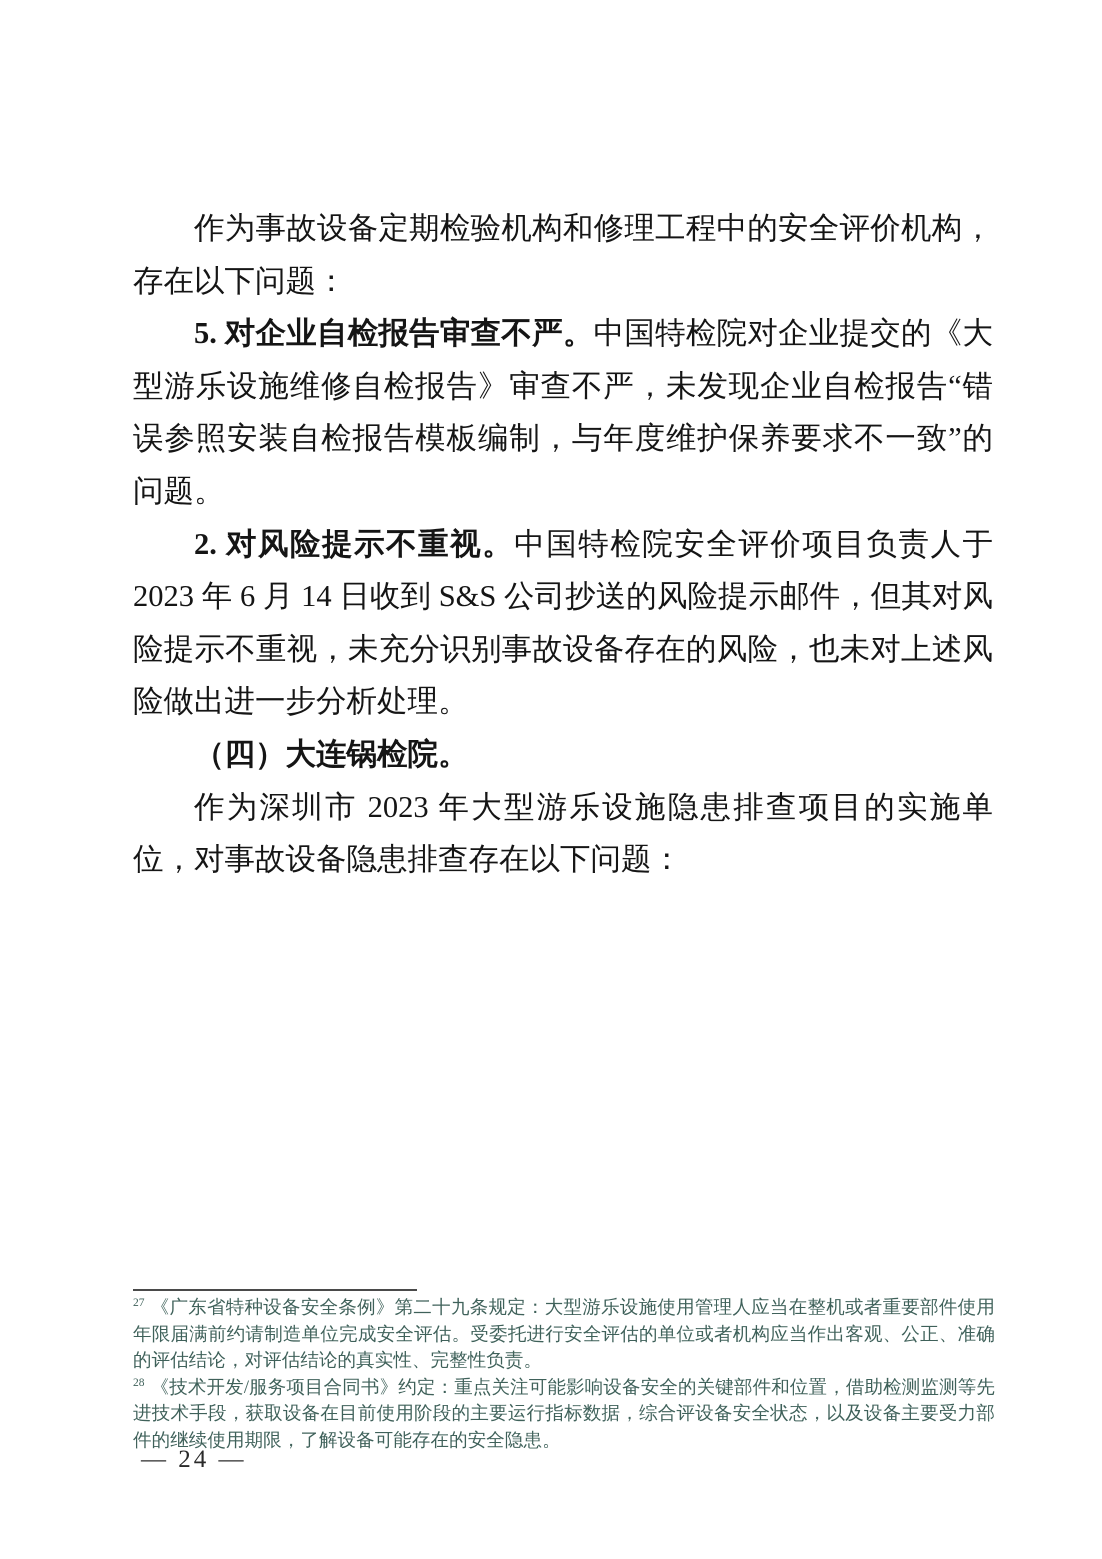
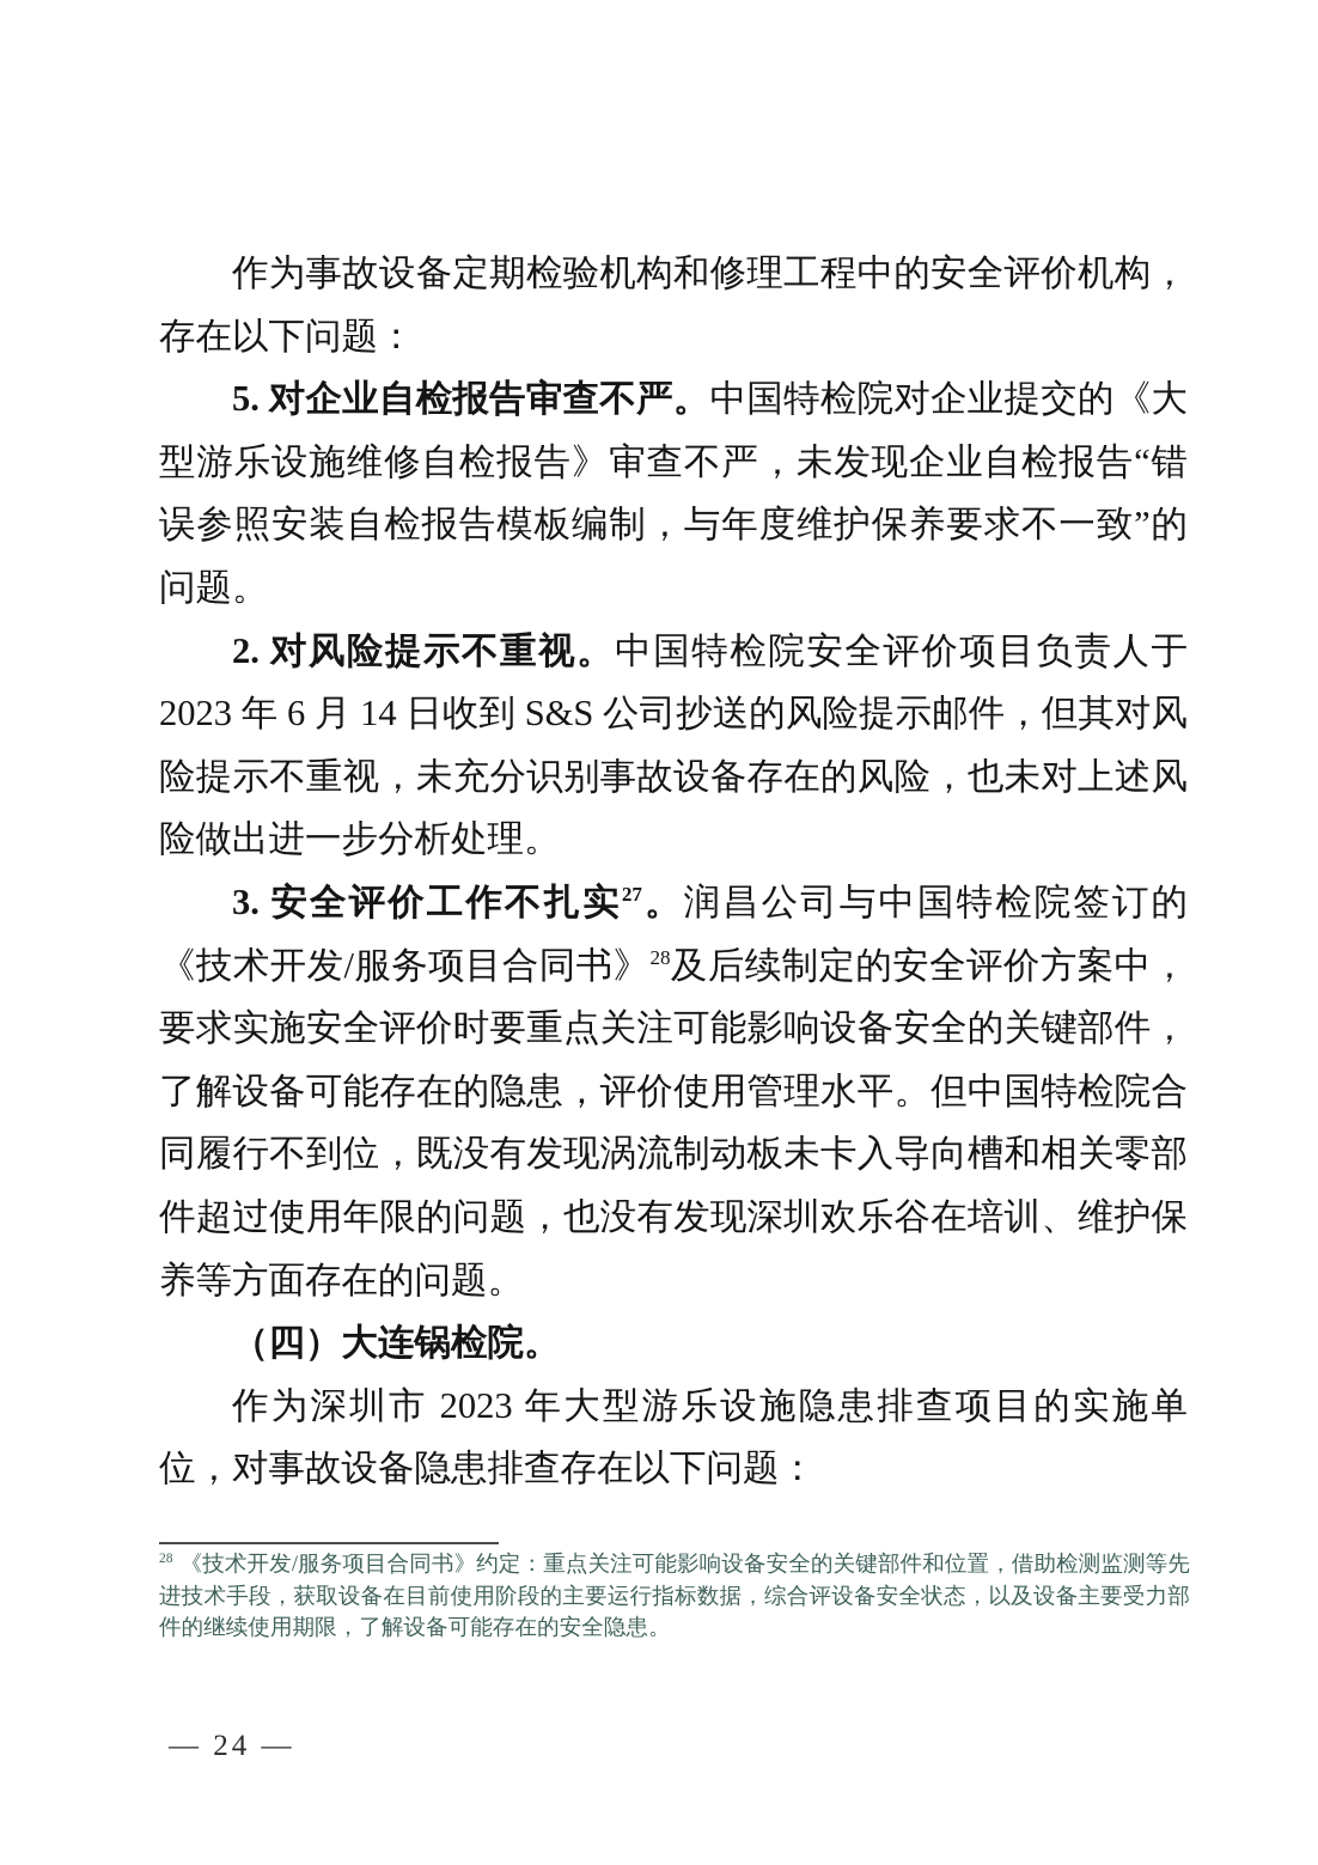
  作为事故设备定期检验机构和修理工程中的安全评价机构，存在以下问题：
  5. 对企业自检报告审查不严。中国特检院对企业提交的《大型游乐设施维修自检报告》审查不严，未发现企业自检报告“错误参照安装自检报告模板编制，与年度维护保养要求不一致”的问题。
  2. 对风险提示不重视。中国特检院安全评价项目负责人于 2023 年 6 月 14 日收到 S&S 公司抄送的风险提示邮件，但其对风险提示不重视，未充分识别事故设备存在的风险，也未对上述风险做出进一步分析处理。
+ 3. 安全评价工作不扎实27。润昌公司与中国特检院签订的《技术开发/服务项目合同书》28及后续制定的安全评价方案中，要求实施安全评价时要重点关注可能影响设备安全的关键部件，了解设备可能存在的隐患，评价使用管理水平。但中国特检院合同履行不到位，既没有发现涡流制动板未卡入导向槽和相关零部件超过使用年限的问题，也没有发现深圳欢乐谷在培训、维护保养等方面存在的问题。
  （四）大连锅检院。
  作为深圳市 2023 年大型游乐设施隐患排查项目的实施单位，对事故设备隐患排查存在以下问题：
- 27 《广东省特种设备安全条例》第二十九条规定：大型游乐设施使用管理人应当在整机或者重要部件使用年限届满前约请制造单位完成安全评估。受委托进行安全评估的单位或者机构应当作出客观、公正、准确的评估结论，对评估结论的真实性、完整性负责。
  28 《技术开发/服务项目合同书》约定：重点关注可能影响设备安全的关键部件和位置，借助检测监测等先进技术手段，获取设备在目前使用阶段的主要运行指标数据，综合评设备安全状态，以及设备主要受力部件的继续使用期限，了解设备可能存在的安全隐患。
  — 24 —
